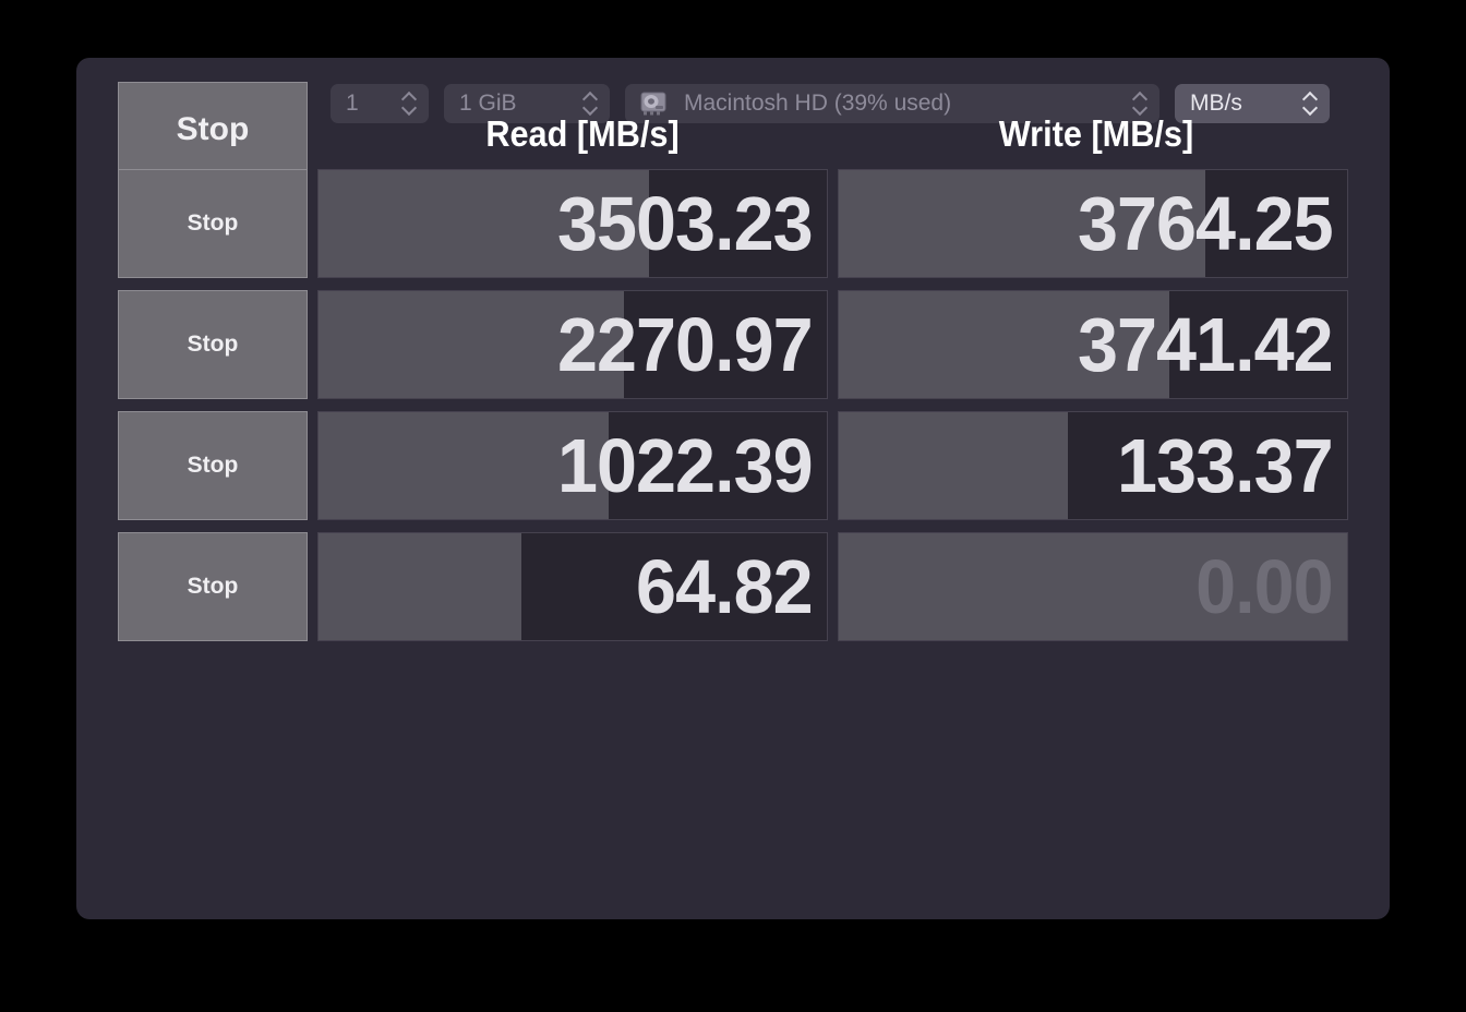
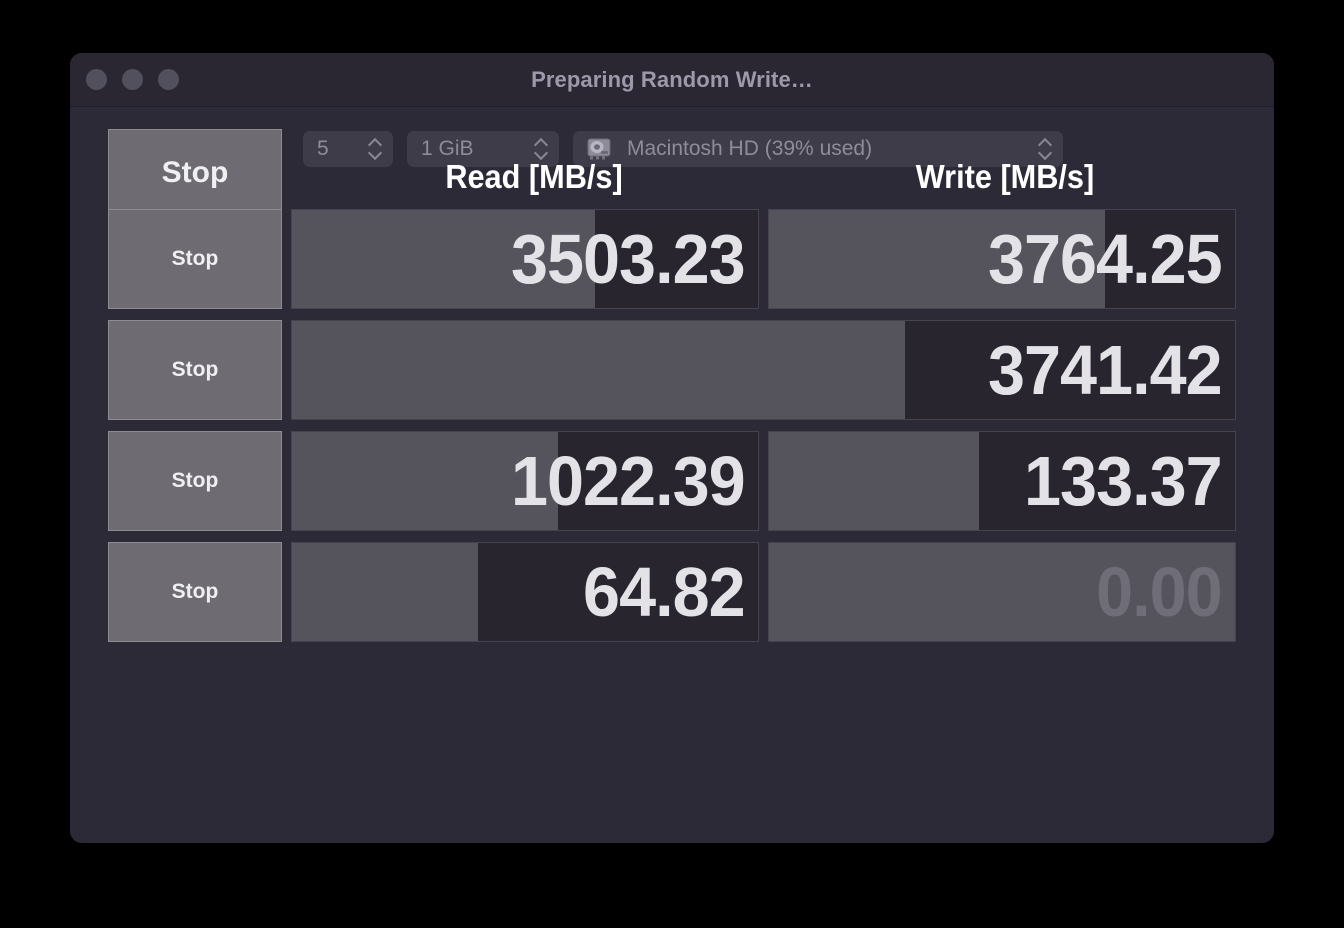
+ Preparing Random Write…
  Stop
- 1
+ 5
  1 GiB
  Macintosh HD (39% used)
- MB/s
  Read [MB/s]
  Write [MB/s]
  Stop
  3503.23
  3764.25
  Stop
- 2270.97
  3741.42
  Stop
  1022.39
  133.37
  Stop
  64.82
  0.00
